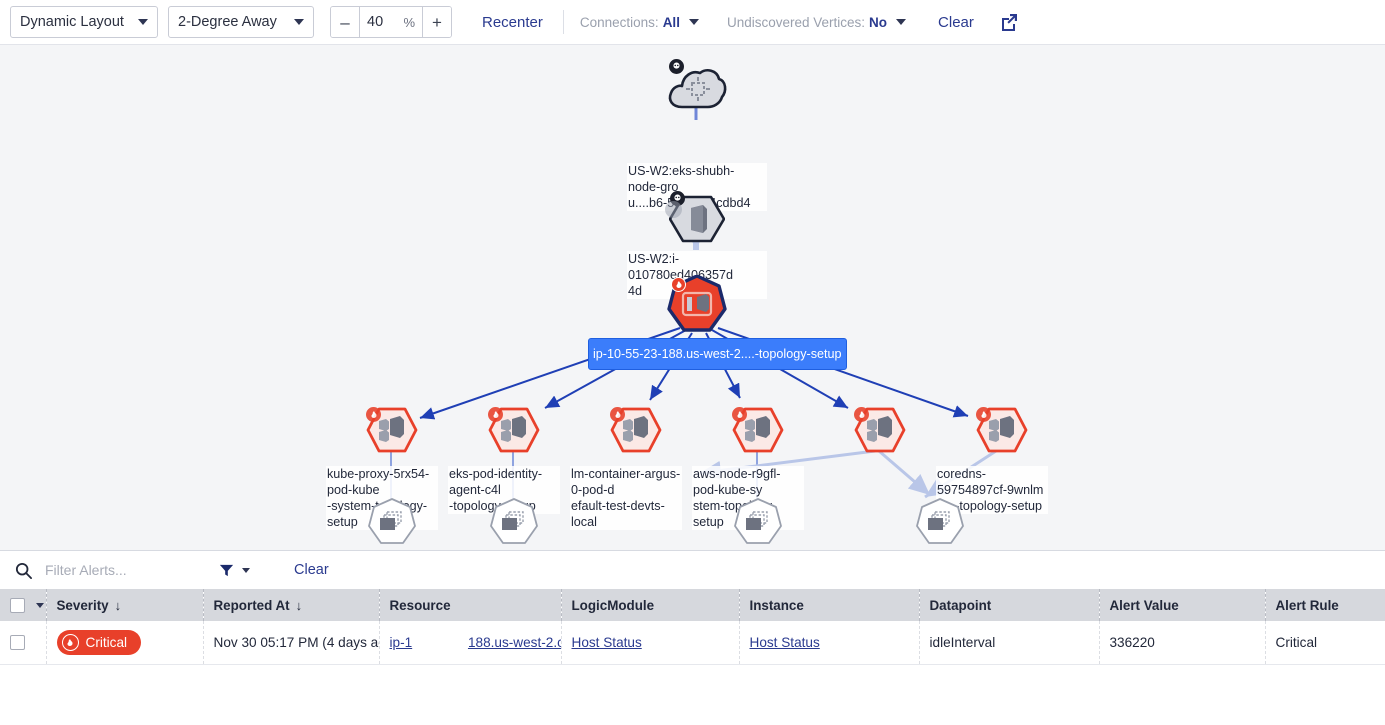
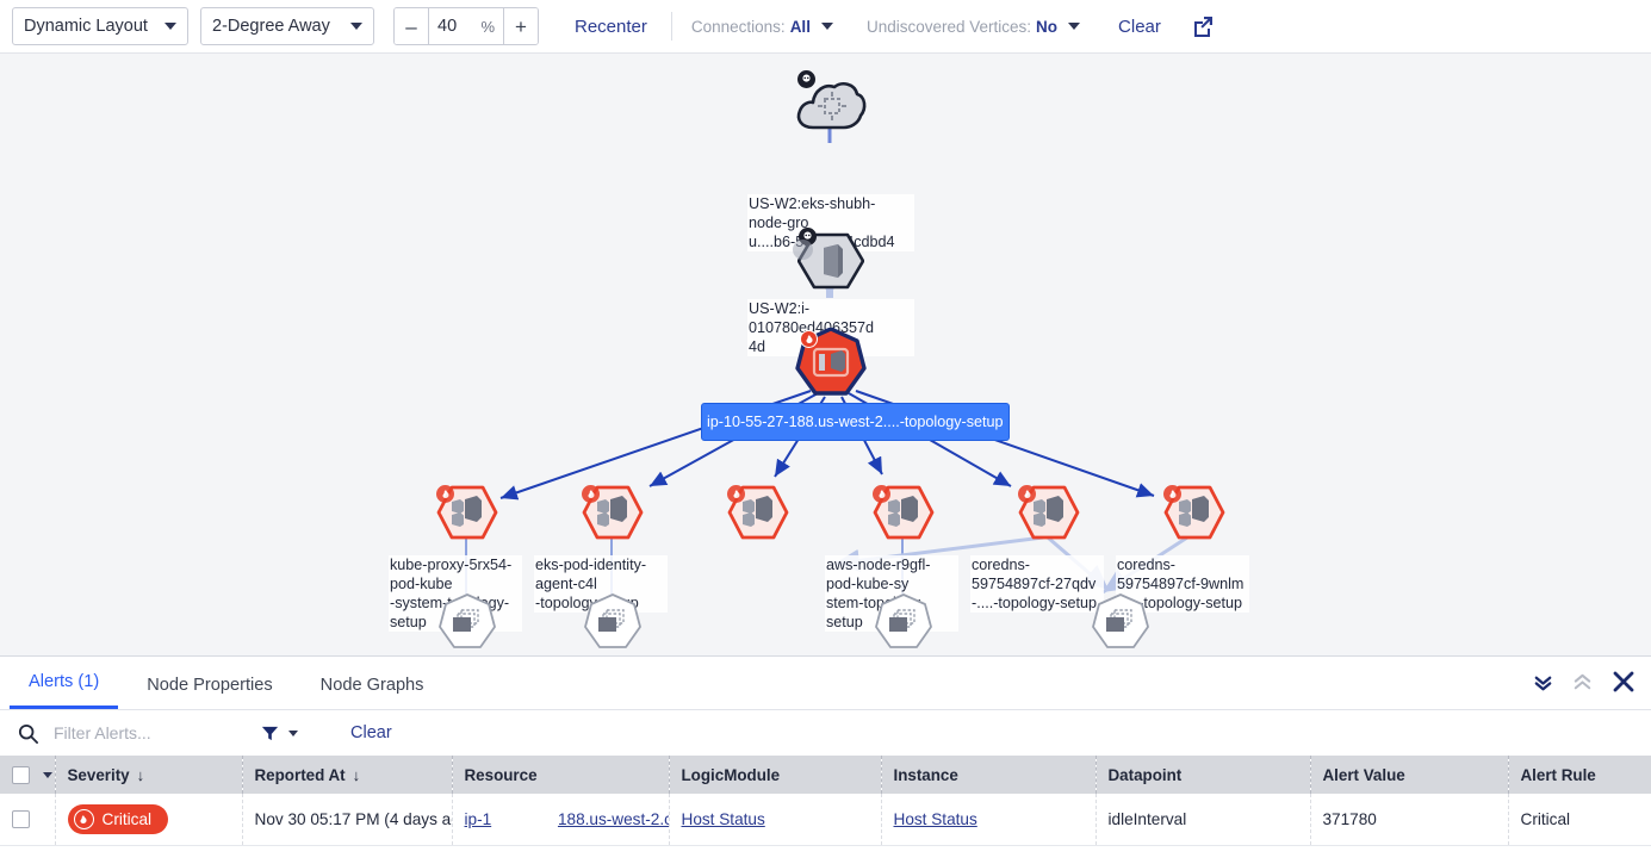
  Dynamic Layout
  2-Degree Away
  –
  40
  %
  +
  Recenter
  Connections:
  All
  Undiscovered Vertices:
  No
  Clear
  US-W2:eks-shubh-node-gro
  US-W2:i-010780ed406357d
  4d
- ip-10-55-23-188.us-west-2....-topology-setup
+ ip-10-55-27-188.us-west-2....-topology-setup
  kube-proxy-5rx54-pod-kube
  -system-gy-setup
  eks-pod-identity-agent-c4l
- lm-container-argus-0-pod-d
- efault-test-devts-local
  aws-node-r9gfl-pod-kube-sy
+ coredns-59754897cf-27qdv
+ -....-topology-setup
  coredns-59754897cf-9wnlm
  topology-setup
+ Alerts (1)
+ Node Properties
+ Node Graphs
  Filter Alerts...
  Clear
  	Severity ↓	Reported At ↓	Resource	LogicModule	Instance	Datapoint	Alert Value	Alert Rule
- 	Critical	Nov 30 05:17 PM (4 days a	ip-1 188.us-west-2.	Host Status	Host Status	idleInterval	336220	Critical
+ 	Critical	Nov 30 05:17 PM (4 days a	ip-1 188.us-west-2.	Host Status	Host Status	idleInterval	371780	Critical
